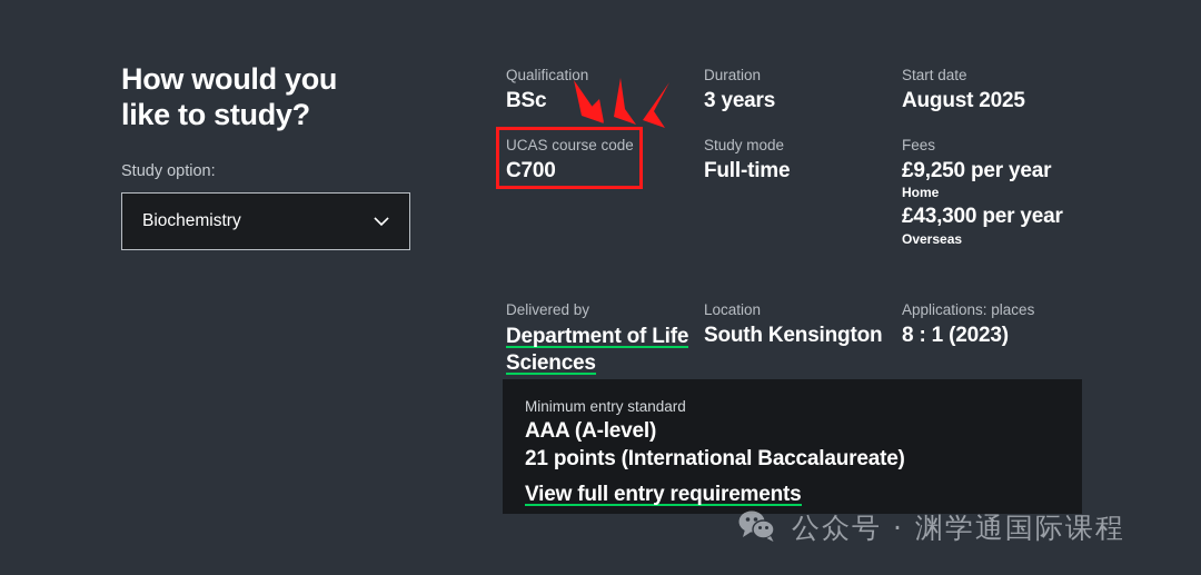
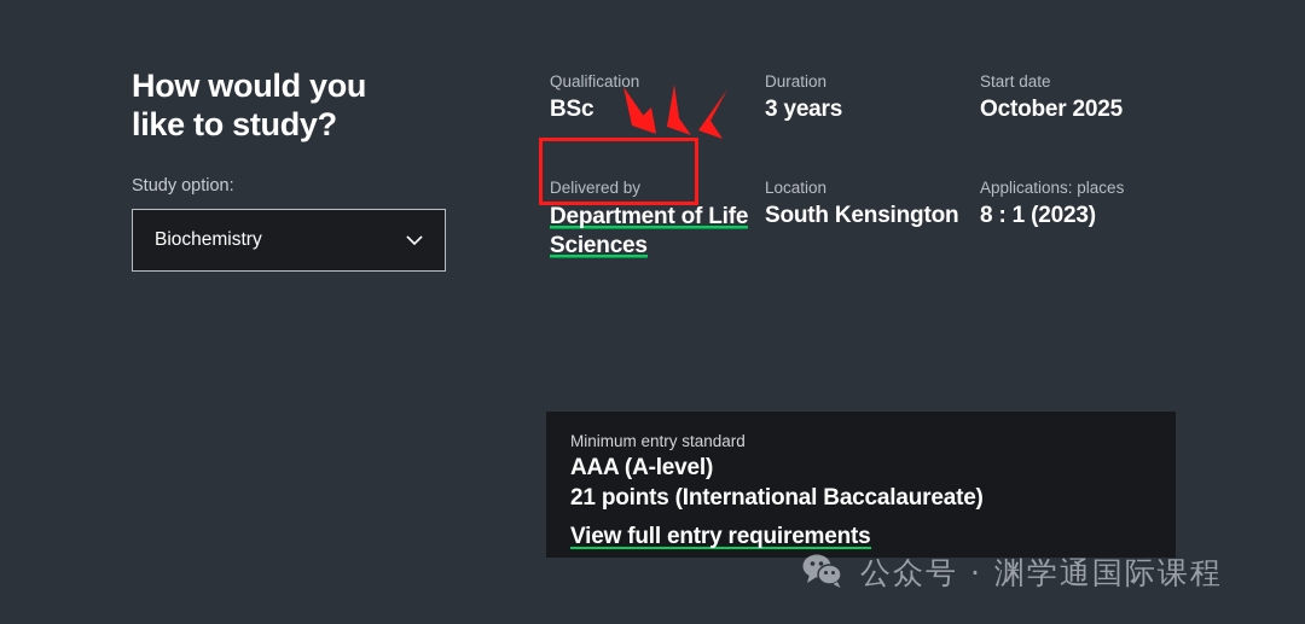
  How would you
  like to study?
  Study option:
  Biochemistry
  Qualification
  BSc
  Duration
  3 years
  Start date
- August 2025
+ October 2025
- UCAS course code
- C700
- Study mode
- Full-time
- Fees
- £9,250 per year
- Home
- £43,300 per year
- Overseas
  Delivered by
  Department of Life Sciences
  Location
  South Kensington
  Applications: places
  8 : 1 (2023)
  Minimum entry standard
  AAA (A-level)
  21 points (International Baccalaureate)
  View full entry requirements
  公众号 · 渊学通国际课程
